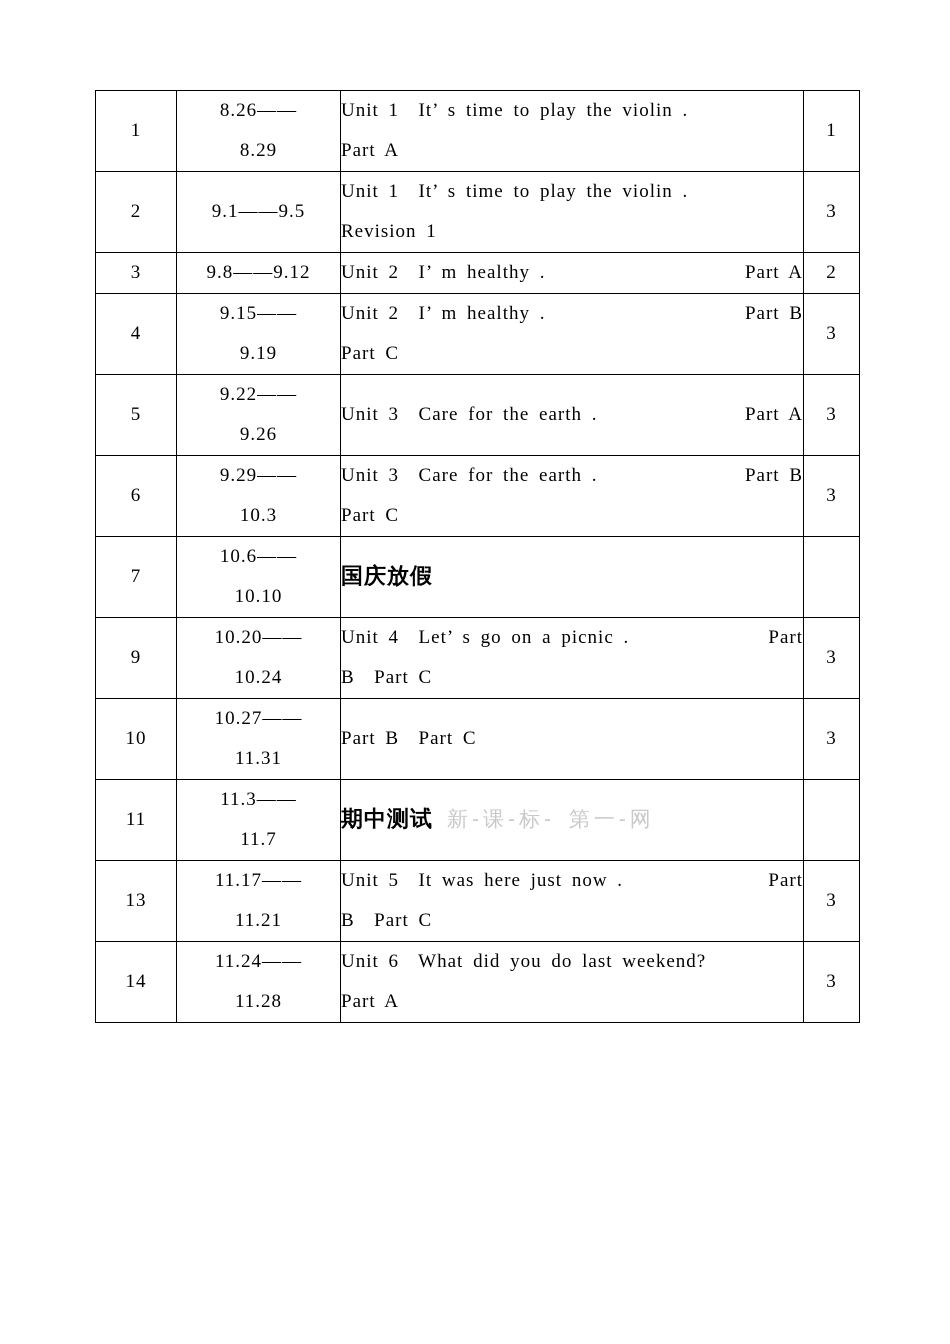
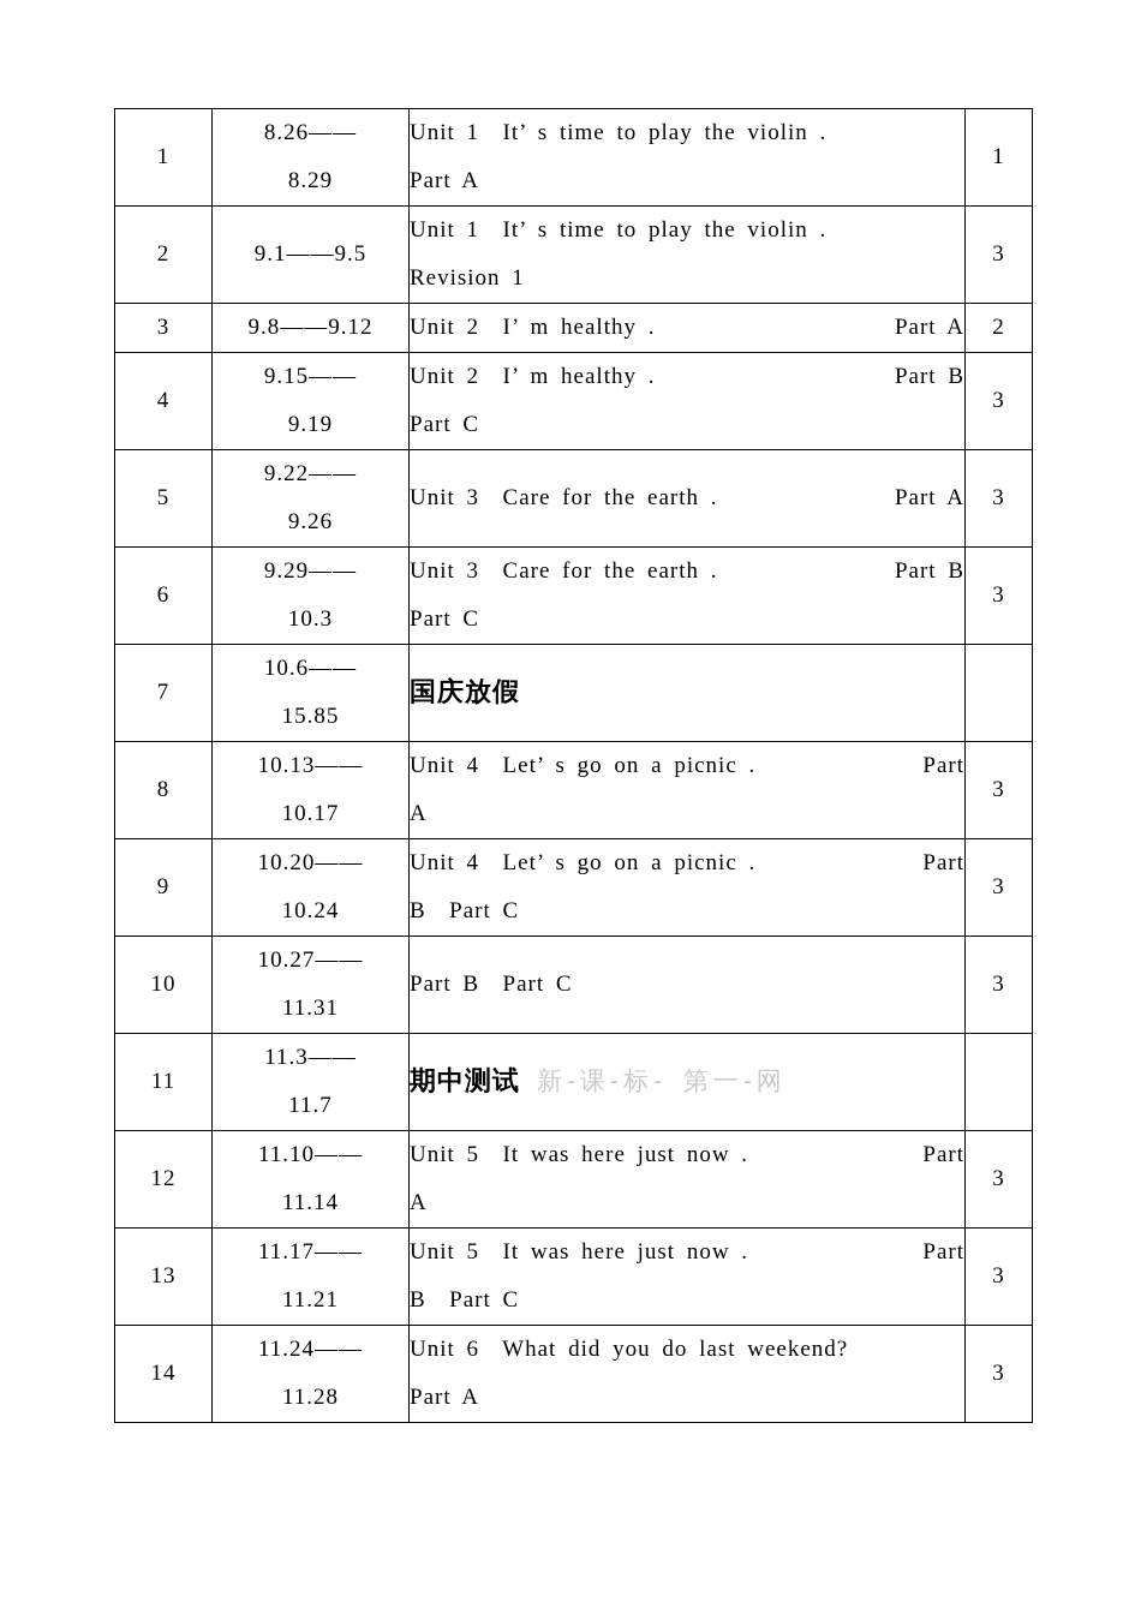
  1	8.26——8.29	Unit 1 It’ s time to play the violin .Part A	1
  2	9.1——9.5	Unit 1 It’ s time to play the violin .Revision 1	3
  3	9.8——9.12	Unit 2 I’ m healthy . Part A	2
  4	9.15——9.19	Unit 2 I’ m healthy . Part BPart C	3
  5	9.22——9.26	Unit 3 Care for the earth . Part A	3
  6	9.29——10.3	Unit 3 Care for the earth . Part BPart C	3
- 7	10.6——10.10	国庆放假
+ 7	10.6——15.85	国庆放假
+ 8	10.13——10.17	Unit 4 Let’ s go on a picnic . PartA	3
  9	10.20——10.24	Unit 4 Let’ s go on a picnic . PartB Part C	3
  10	10.27——11.31	Part B Part C	3
  11	11.3——11.7	期中测试 新-课-标- 第一-网
+ 12	11.10——11.14	Unit 5 It was here just now . PartA	3
  13	11.17——11.21	Unit 5 It was here just now . PartB Part C	3
  14	11.24——11.28	Unit 6 What did you do last weekend?Part A	3
